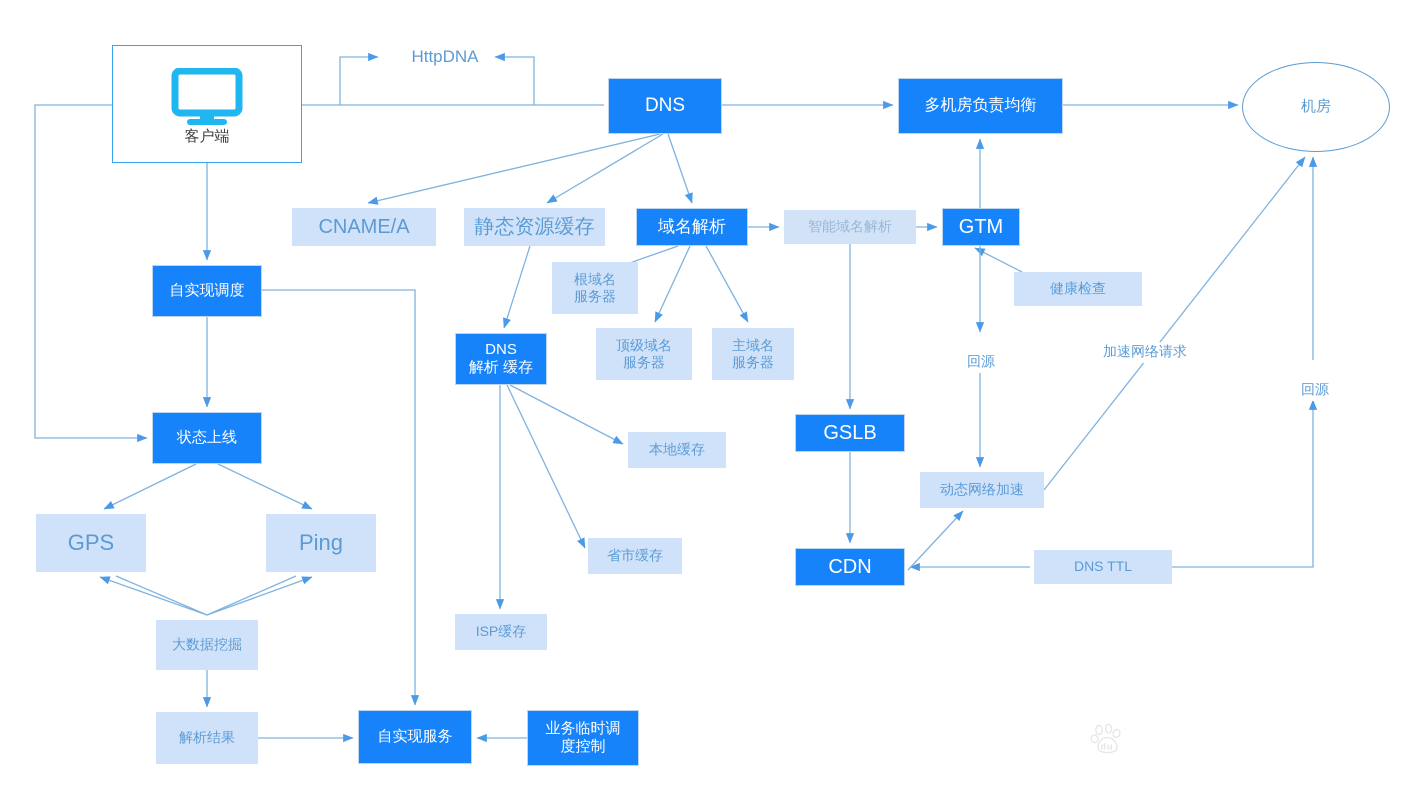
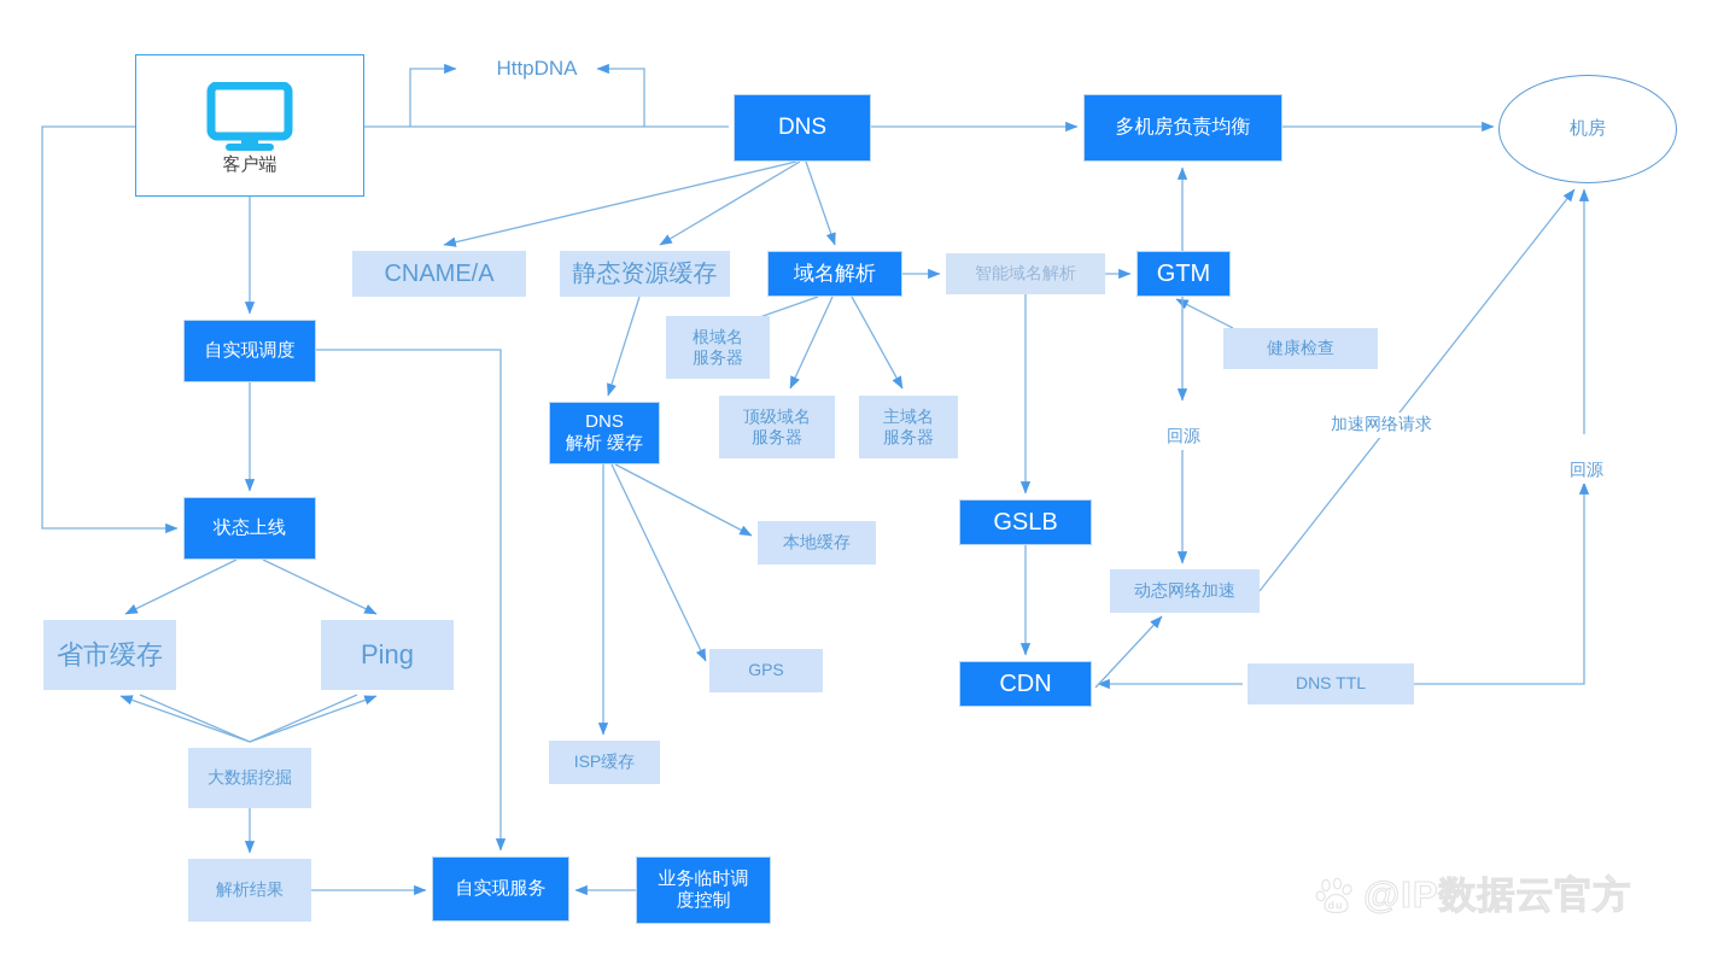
  客户端
  HttpDNA
  DNS
  多机房负责均衡
  机房
  CNAME/A
  静态资源缓存
  域名解析
  智能域名解析
  GTM
  自实现调度
  根域名
  服务器
  健康检查
  顶级域名
  服务器
  主域名
  服务器
  DNS
  解析 缓存
  状态上线
  GSLB
  本地缓存
  动态网络加速
- GPS
+ 省市缓存
  Ping
- 省市缓存
+ GPS
  CDN
  DNS TTL
  ISP缓存
  大数据挖掘
  解析结果
  自实现服务
  业务临时调
  度控制
  回源
  加速网络请求
  回源
  du
+ @IP数据云官方
